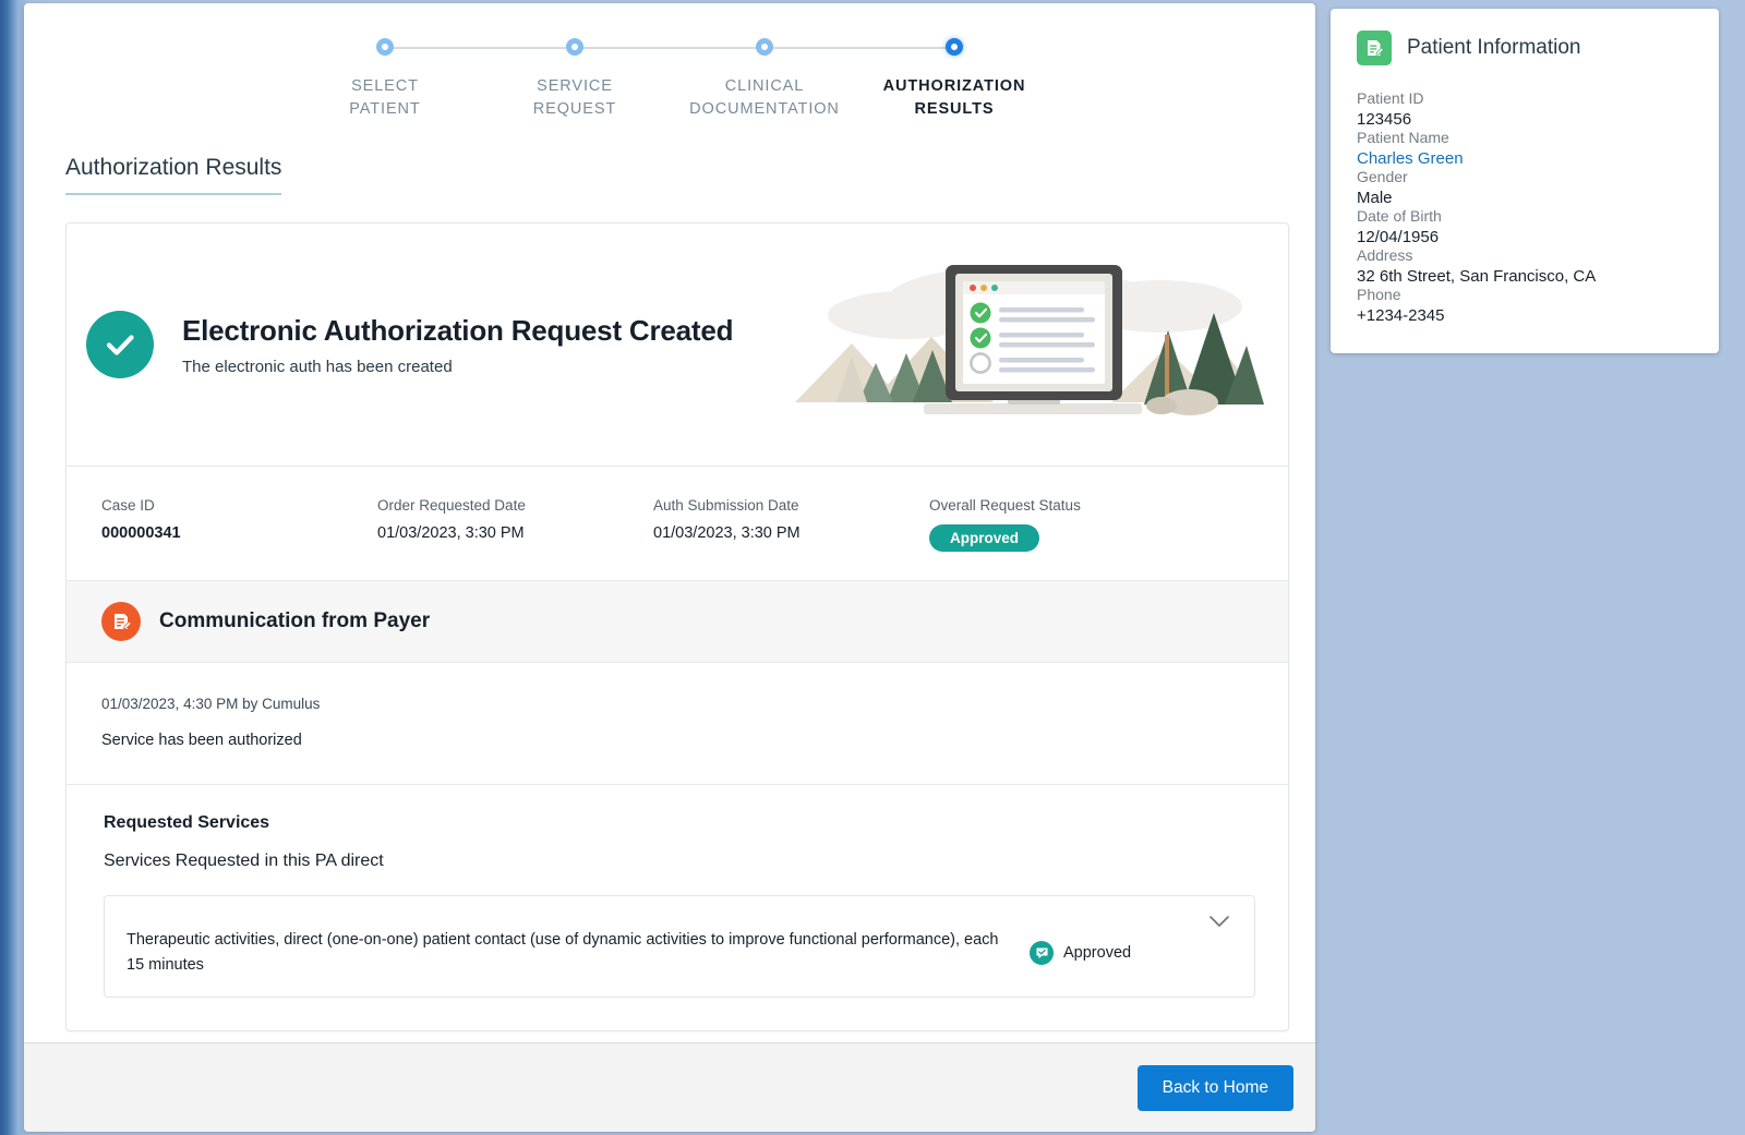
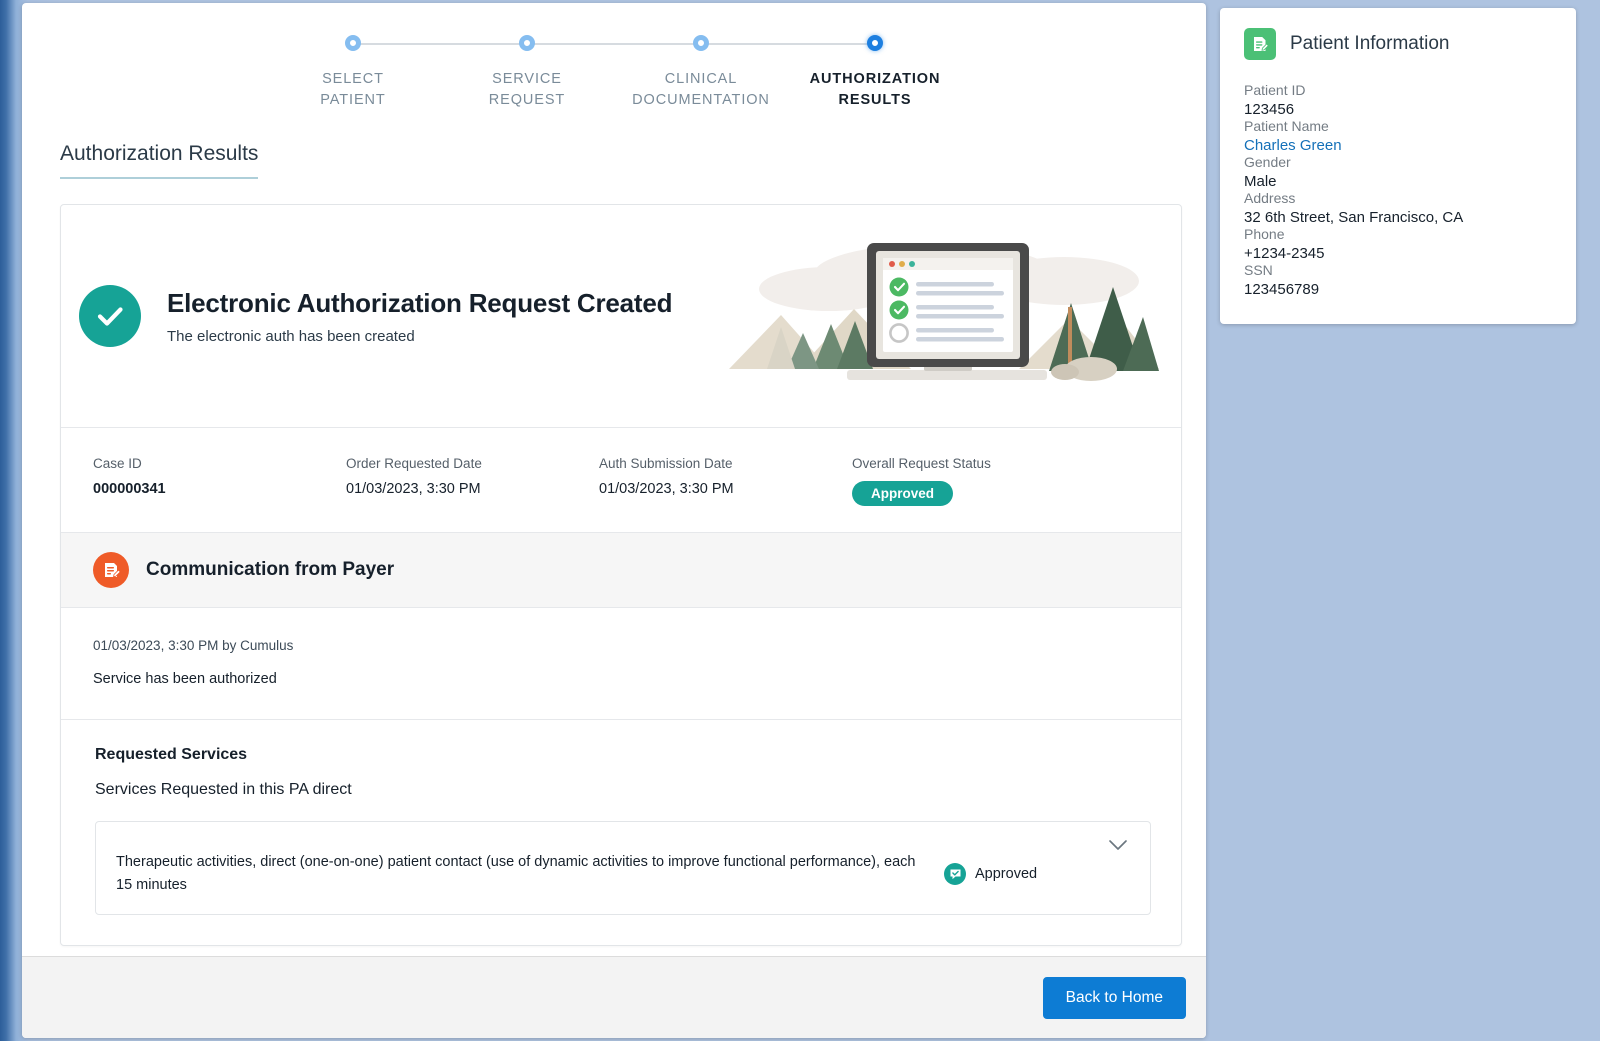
  SELECT
  PATIENT
  SERVICE
  REQUEST
  CLINICAL
  DOCUMENTATION
  AUTHORIZATION
  RESULTS
  Authorization Results
  Electronic Authorization Request Created
  The electronic auth has been created
  Case ID
  000000341
  Order Requested Date
  01/03/2023, 3:30 PM
  Auth Submission Date
  01/03/2023, 3:30 PM
  Overall Request Status
  Approved
  Communication from Payer
- 01/03/2023, 4:30 PM by Cumulus
+ 01/03/2023, 3:30 PM by Cumulus
  Service has been authorized
  Requested Services
  Services Requested in this PA direct
  Therapeutic activities, direct (one-on-one) patient contact (use of dynamic activities to improve functional performance), each 15 minutes
  Approved
  Back to Home
  Patient Information
  Patient ID
  123456
  Patient Name
  Charles Green
  Gender
  Male
- Date of Birth
- 12/04/1956
  Address
  32 6th Street, San Francisco, CA
  Phone
  +1234-2345
+ SSN
+ 123456789
